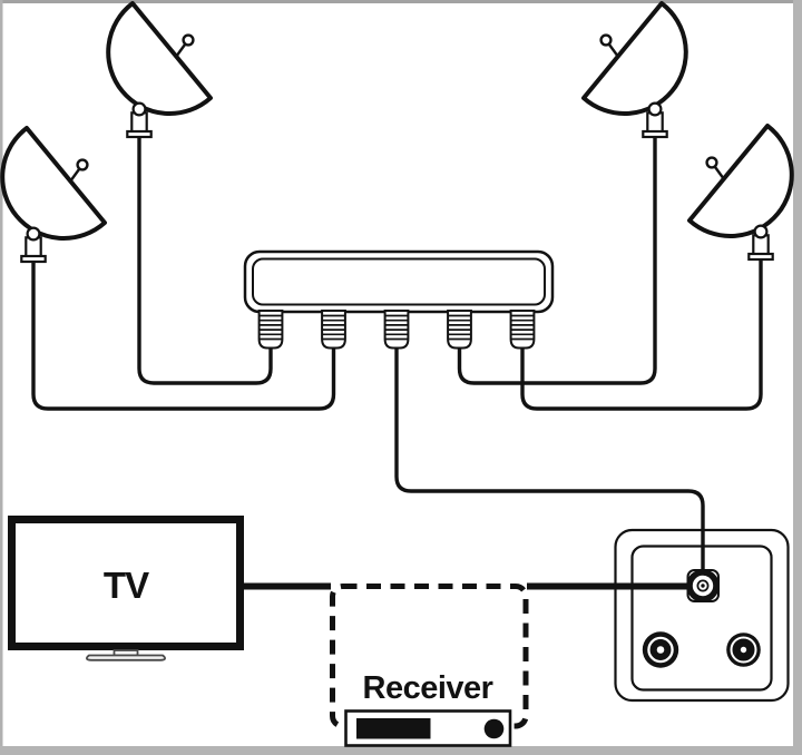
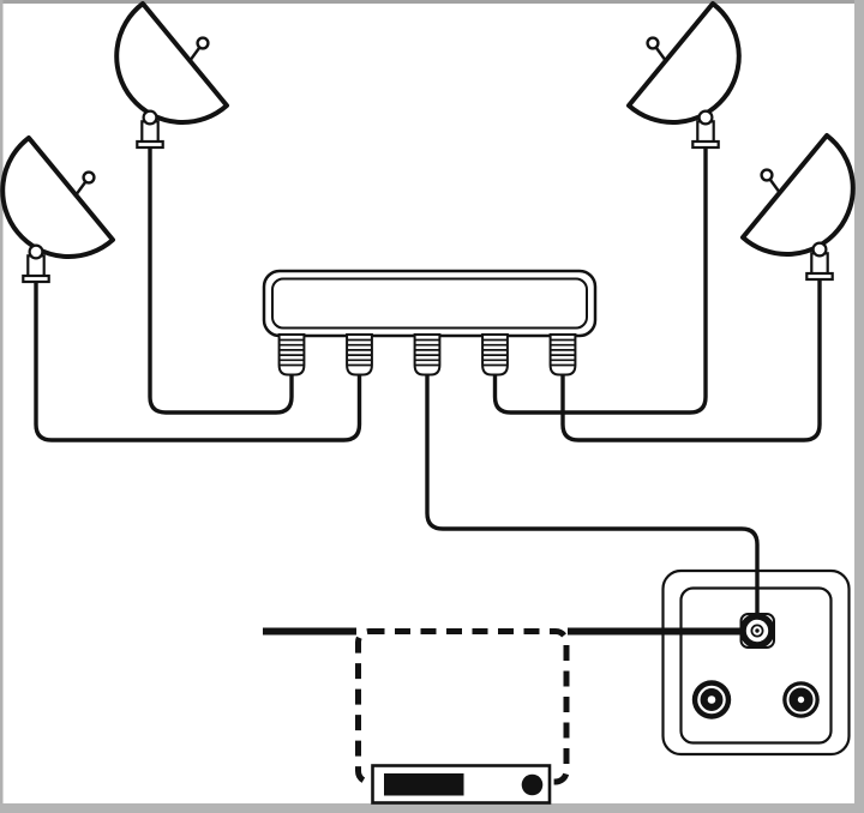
- TV
- Receiver
